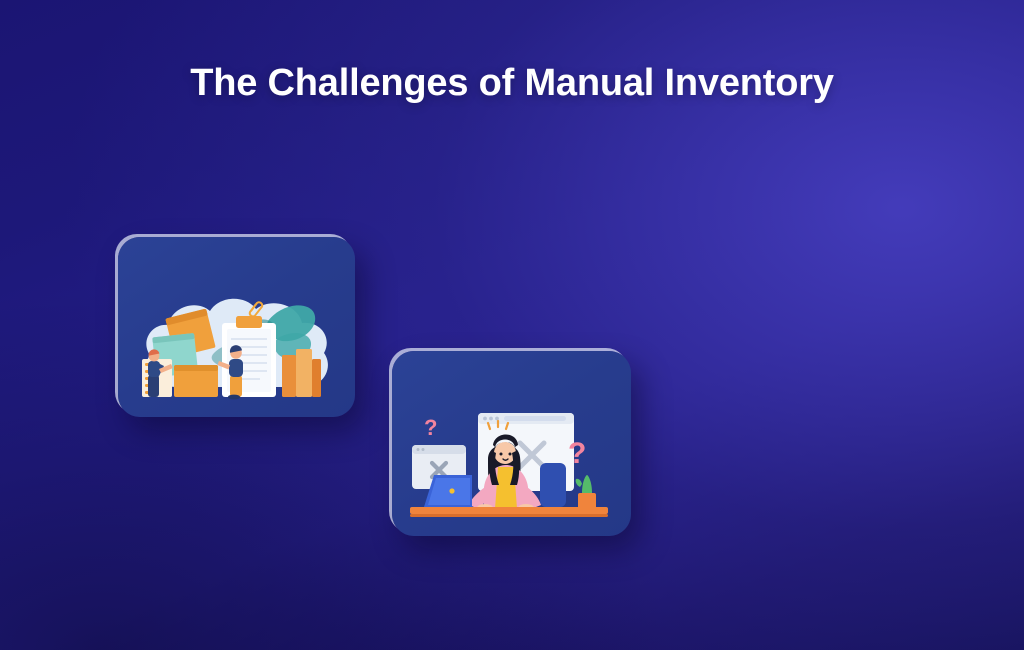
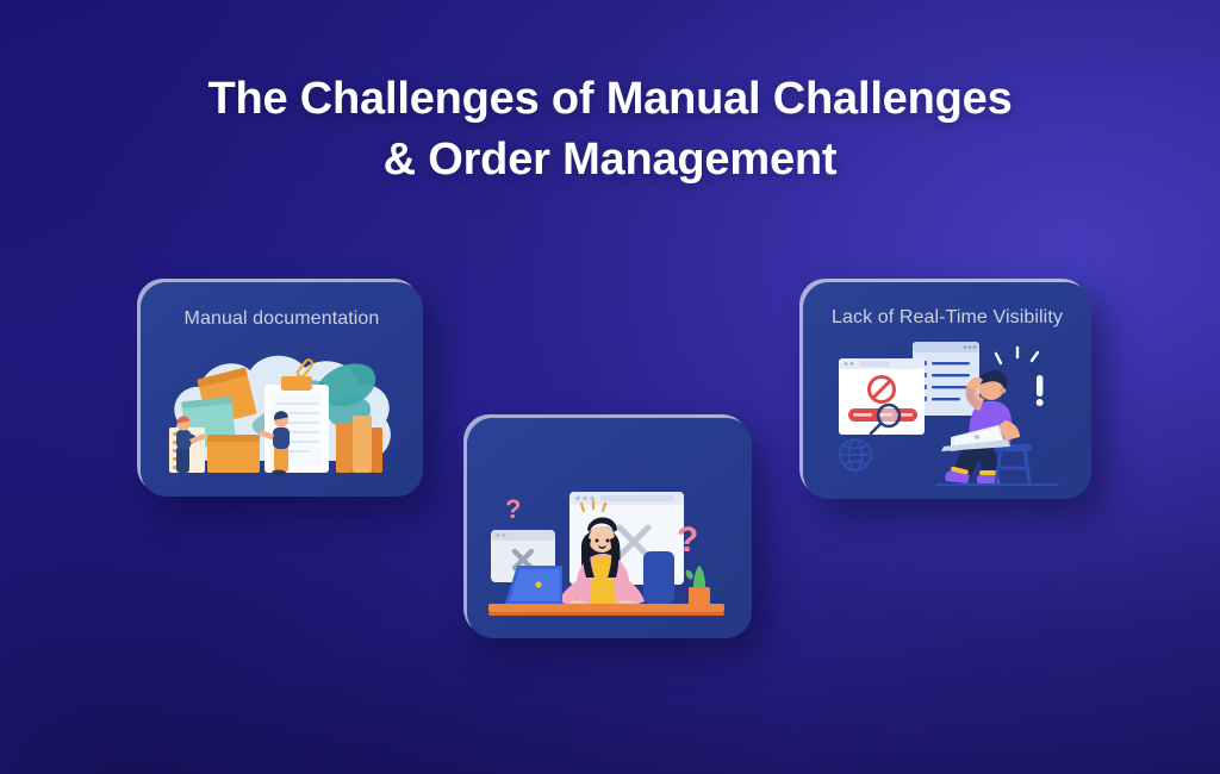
- The Challenges of Manual Inventory
+ The Challenges of Manual Challenges
+ & Order Management
+ Manual documentation
  ?
  ?
+ Lack of Real-Time Visibility
